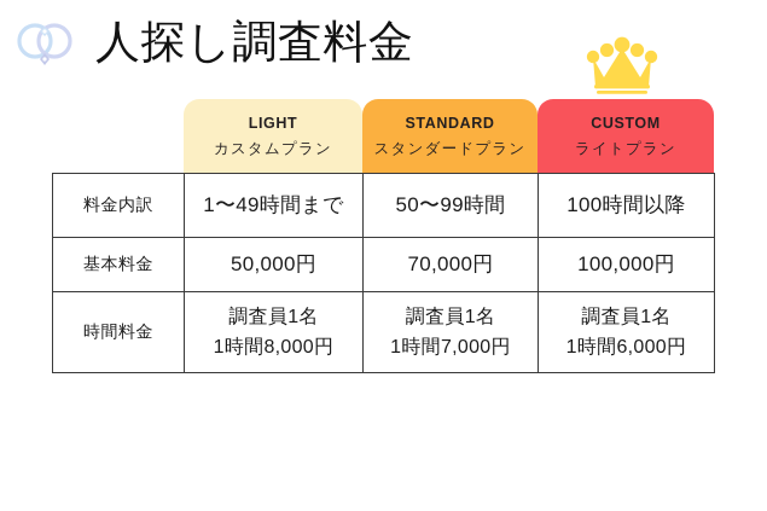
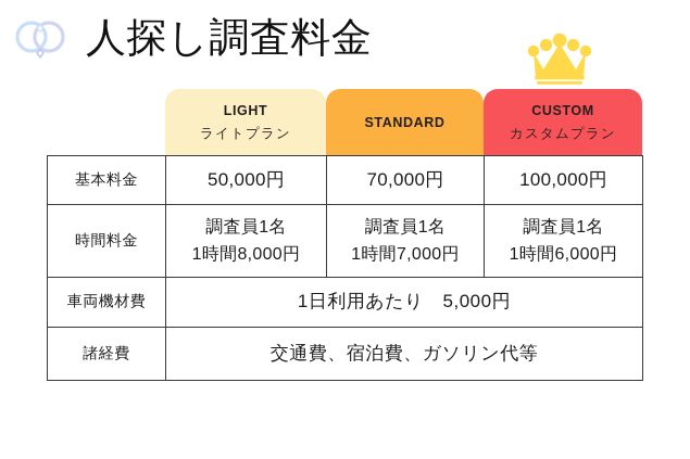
  人探し調査料金
  LIGHT
- カスタムプラン
+ ライトプラン
  STANDARD
- スタンダードプラン
  CUSTOM
- ライトプラン
+ カスタムプラン
- 料金内訳	1〜49時間まで	50〜99時間	100時間以降
  基本料金	50,000円	70,000円	100,000円
  時間料金	調査員1名 1時間8,000円	調査員1名 1時間7,000円	調査員1名 1時間6,000円
+ 車両機材費	1日利用あたり 5,000円
+ 諸経費	交通費、宿泊費、ガソリン代等
